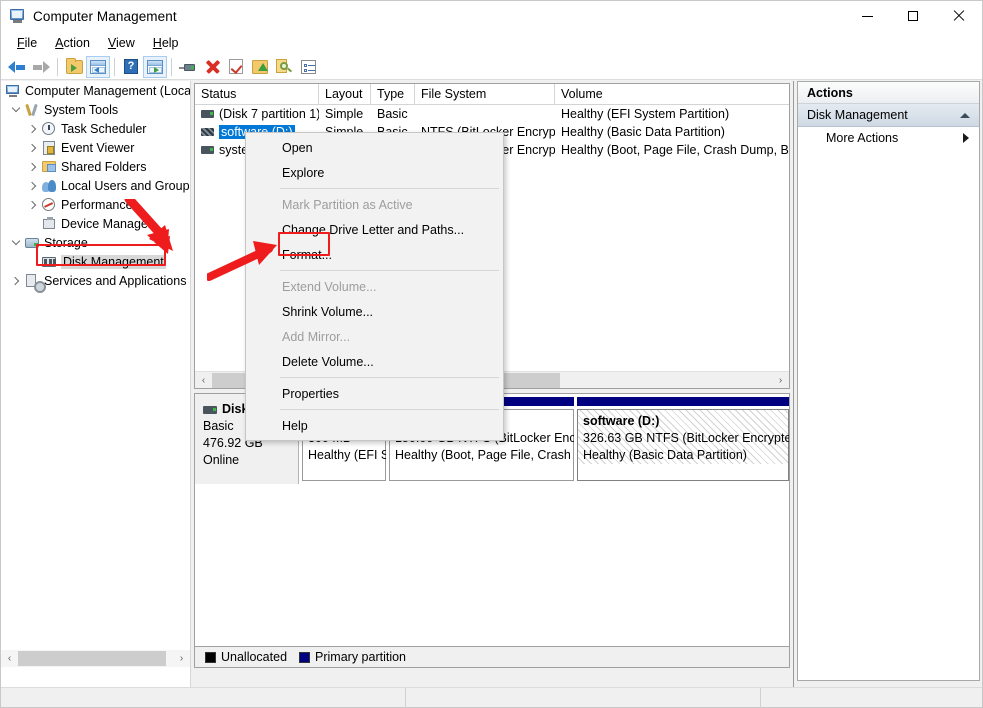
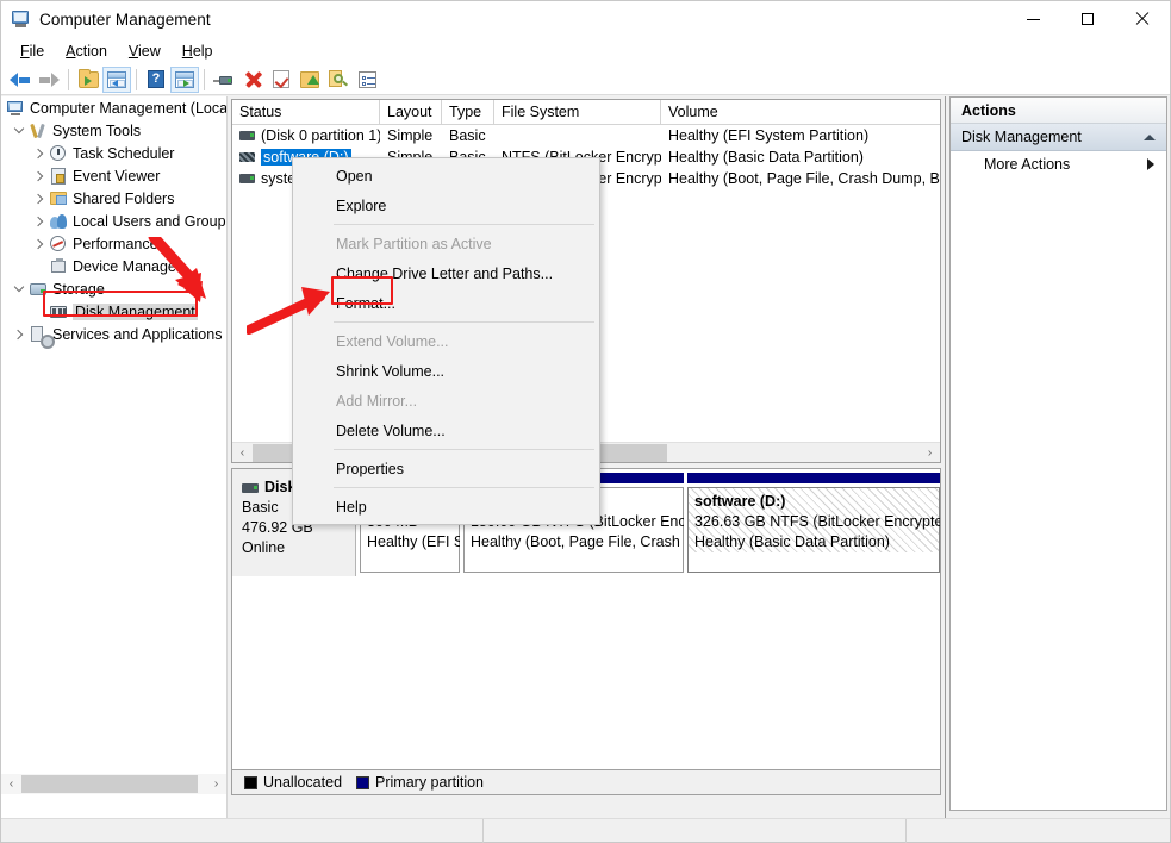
  Computer Management
  File
  Action
  View
  Help
  ?
  Computer Management (Loca
  System Tools
  Task Scheduler
  Event Viewer
  Shared Folders
  Local Users and Group
  Performanc
  Device Manage
  Storage
  Disk Management
  Services and Applications
  ‹
  ›
  Status
  Layout
  Type
  File System
  Volume
- (Disk 7 partition 1)
+ (Disk 0 partition 1)
  Simple
  Basic
  Healthy (EFI System Partition)
  Healthy (Basic Data Partition)
  Healthy (Boot, Page File, Crash Dump, B
  ‹
  ›
  Basic
  476.92 GB
  Online
  Healthy (EFI S
  Healthy (Boot, Page File, Crash
  software (D:)
  326.63 GB NTFS (BitLocker Encrypte
  Healthy (Basic Data Partition)
  Unallocated
  Primary partition
  Actions
  Disk Management
  More Actions
  Open
  Explore
  Mark Partition as Active
  Change Drive Letter and Paths...
  Format...
  Extend Volume...
  Shrink Volume...
  Add Mirror...
  Delete Volume...
  Properties
  Help
